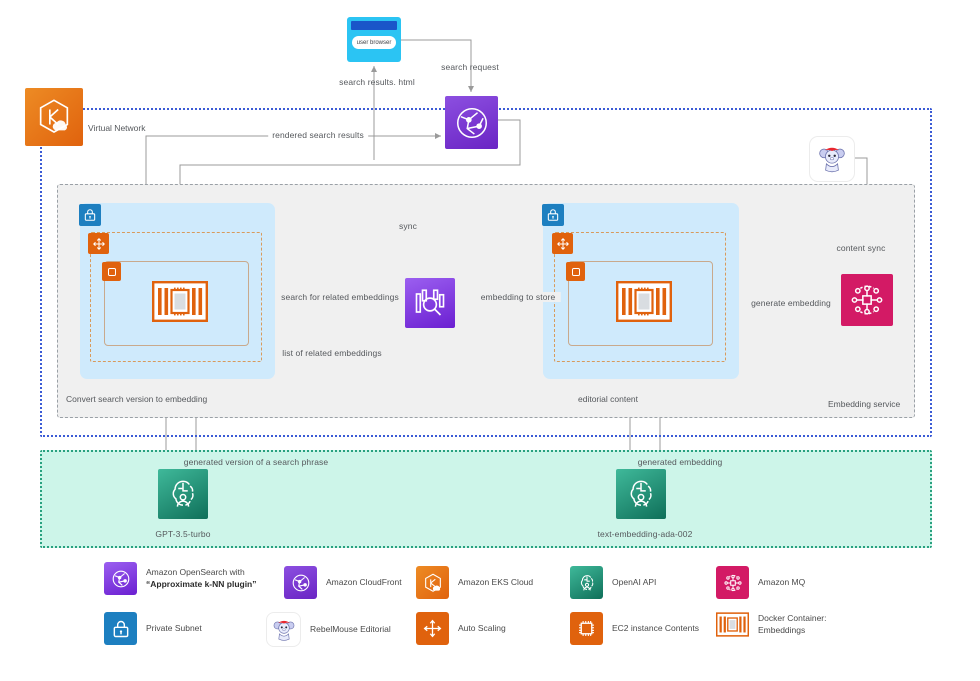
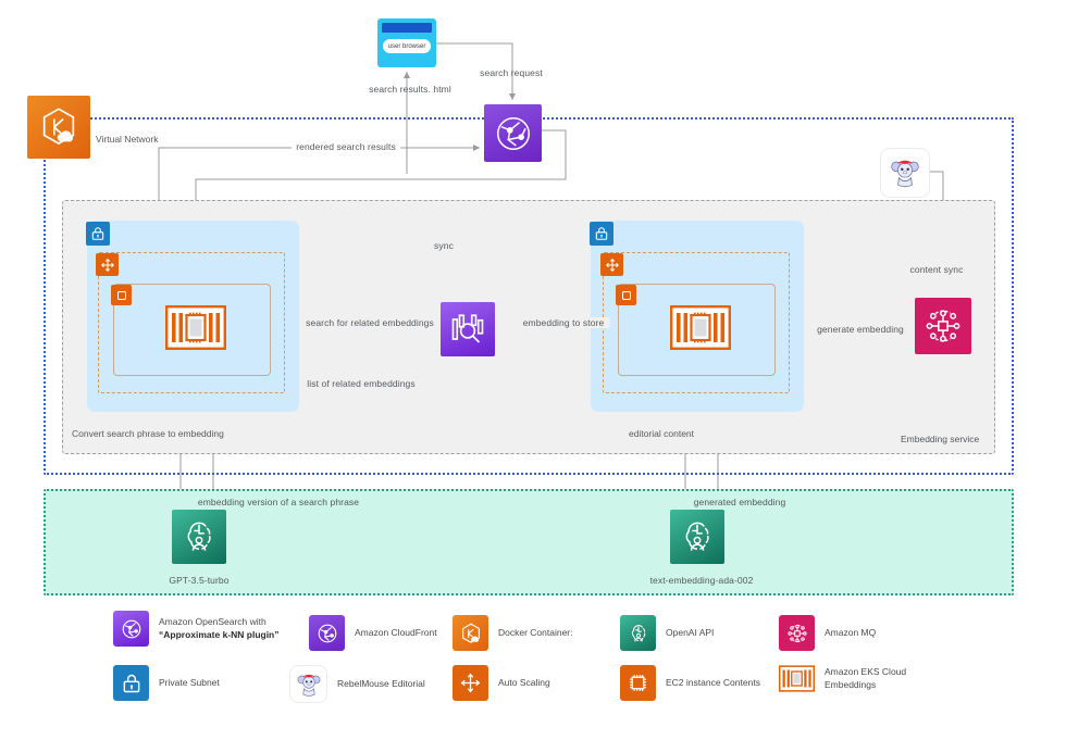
  Virtual Network
- Convert search version to embedding
+ Convert search phrase to embedding
  editorial content
  Embedding service
  search request
  search results. html
  rendered search results
  sync
  search for related embeddings
  list of related embeddings
  embedding to store
  generate embedding
  content sync
- generated version of a search phrase
+ embedding version of a search phrase
  generated embedding
  GPT-3.5-turbo
  text-embedding-ada-002
  Amazon OpenSearch with
  “Approximate k-NN plugin”
  Amazon CloudFront
- Amazon EKS Cloud
+ Docker Container:
  OpenAI API
  Amazon MQ
  Private Subnet
  RebelMouse Editorial
  Auto Scaling
  EC2 instance Contents
- Docker Container:
+ Amazon EKS Cloud
  Embeddings
